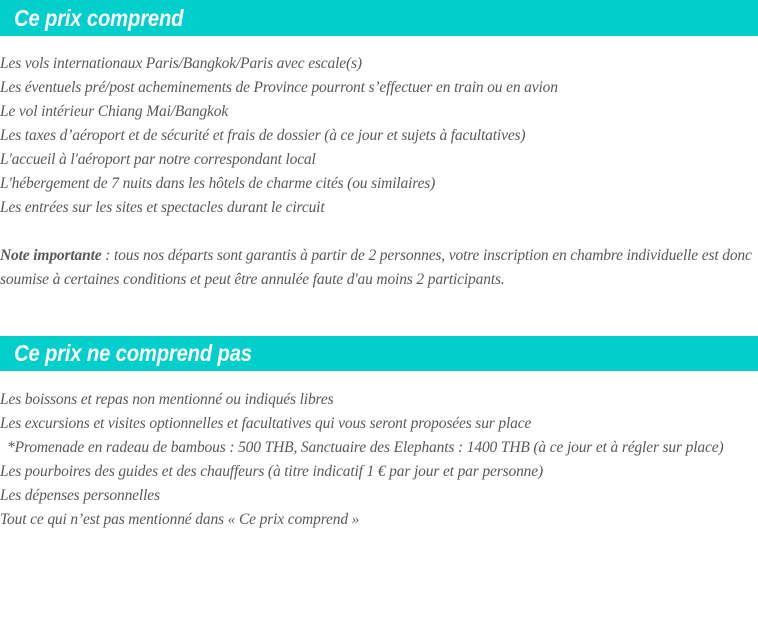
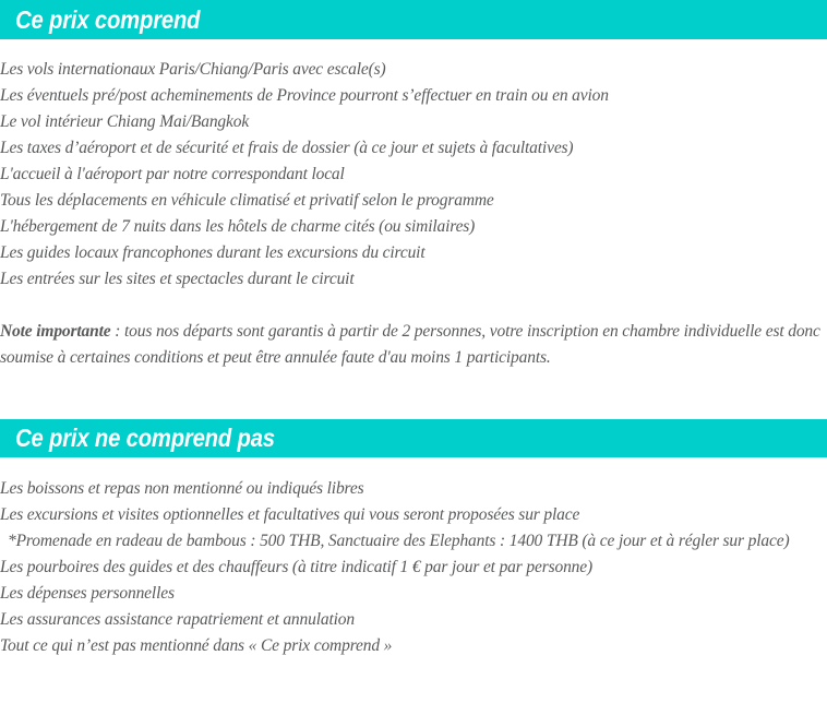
  Ce prix comprend
- Les vols internationaux Paris/Bangkok/Paris avec escale(s)
+ Les vols internationaux Paris/Chiang/Paris avec escale(s)
  Les éventuels pré/post acheminements de Province pourront s’effectuer en train ou en avion
  Le vol intérieur Chiang Mai/Bangkok
  Les taxes d’aéroport et de sécurité et frais de dossier (à ce jour et sujets à facultatives)
  L'accueil à l'aéroport par notre correspondant local
+ Tous les déplacements en véhicule climatisé et privatif selon le programme
  L'hébergement de 7 nuits dans les hôtels de charme cités (ou similaires)
+ Les guides locaux francophones durant les excursions du circuit
  Les entrées sur les sites et spectacles durant le circuit
- Note importante : tous nos départs sont garantis à partir de 2 personnes, votre inscription en chambre individuelle est donc soumise à certaines conditions et peut être annulée faute d'au moins 2 participants.
+ Note importante : tous nos départs sont garantis à partir de 2 personnes, votre inscription en chambre individuelle est donc soumise à certaines conditions et peut être annulée faute d'au moins 1 participants.
  Ce prix ne comprend pas
  Les boissons et repas non mentionné ou indiqués libres
  Les excursions et visites optionnelles et facultatives qui vous seront proposées sur place
  *Promenade en radeau de bambous : 500 THB, Sanctuaire des Elephants : 1400 THB (à ce jour et à régler sur place)
  Les pourboires des guides et des chauffeurs (à titre indicatif 1 € par jour et par personne)
  Les dépenses personnelles
+ Les assurances assistance rapatriement et annulation
  Tout ce qui n’est pas mentionné dans « Ce prix comprend »
